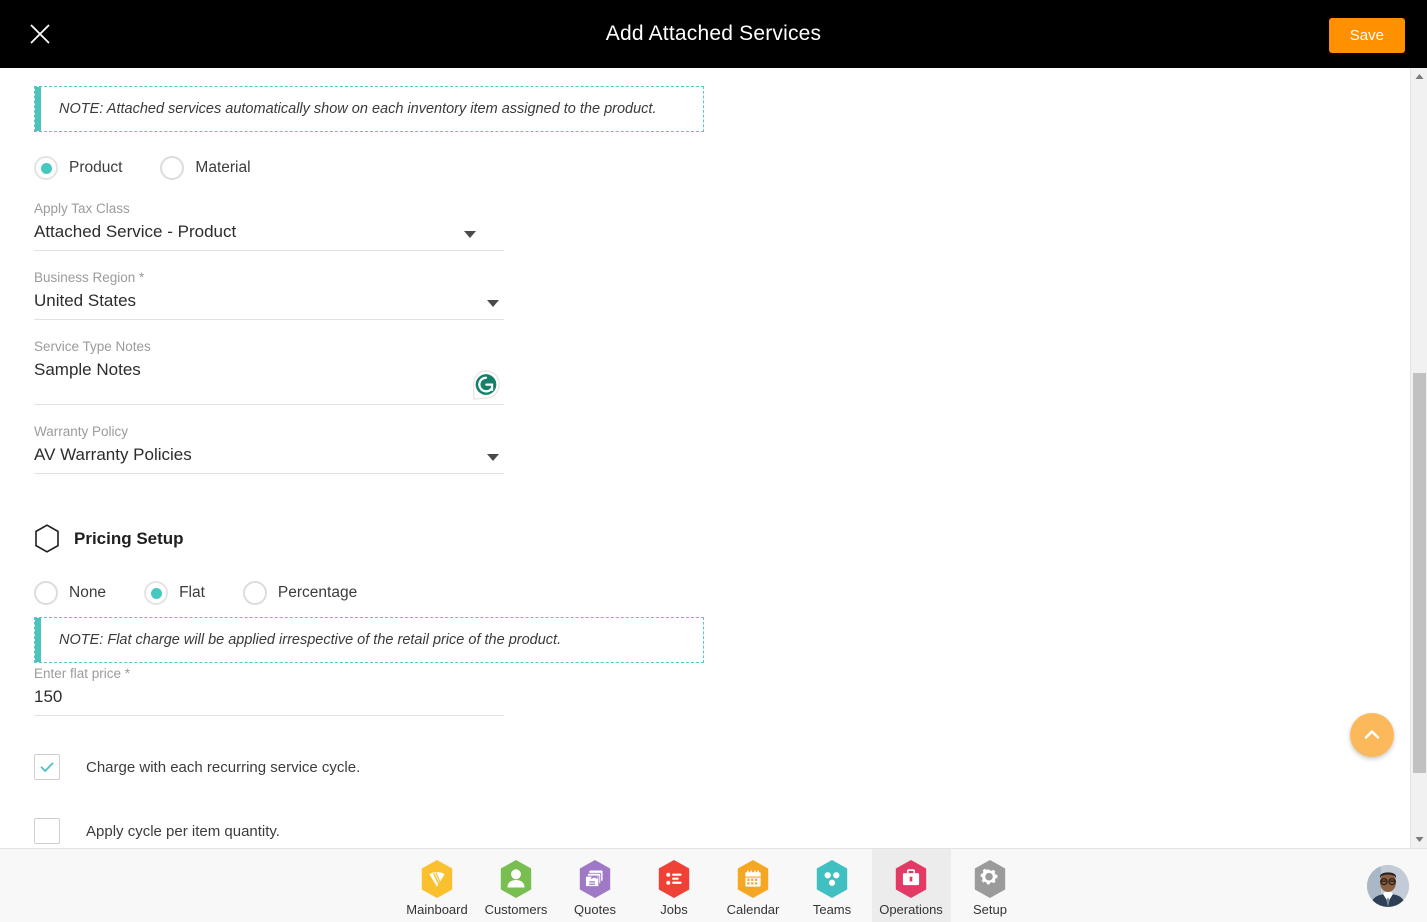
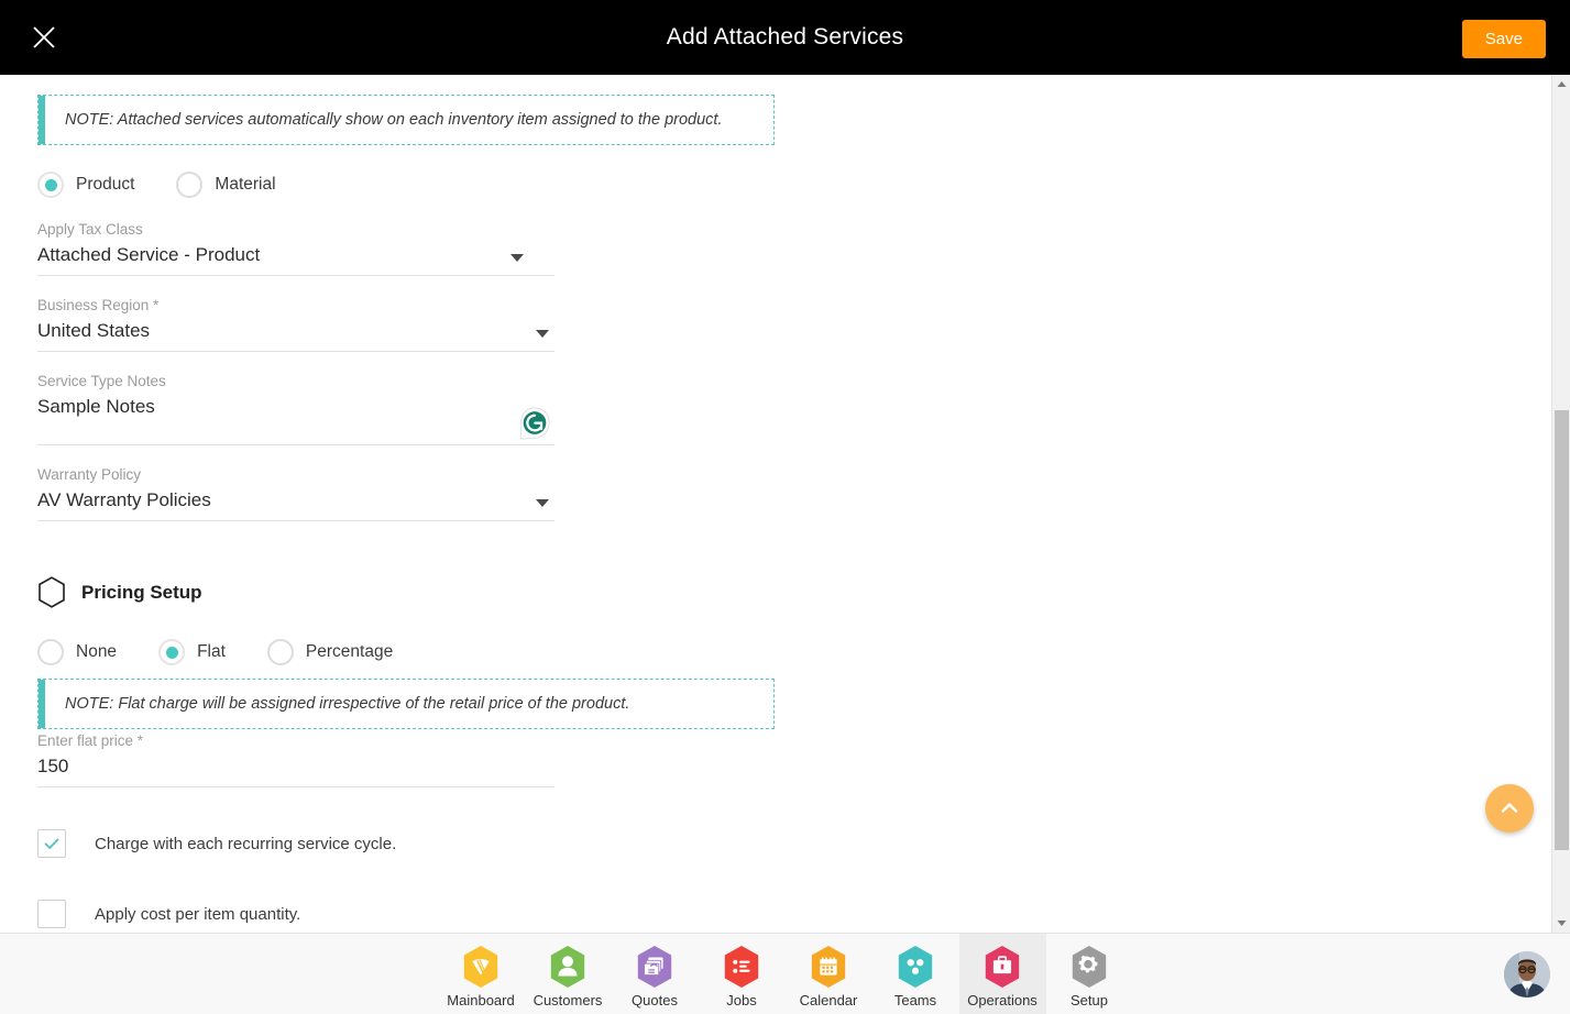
  Add Attached Services
  Save
  NOTE: Attached services automatically show on each inventory item assigned to the product.
  Product
  Material
  Apply Tax Class
  Attached Service - Product
  Business Region *
  United States
  Service Type Notes
  Sample Notes
  Warranty Policy
  AV Warranty Policies
  Pricing Setup
  None
  Flat
  Percentage
- NOTE: Flat charge will be applied irrespective of the retail price of the product.
+ NOTE: Flat charge will be assigned irrespective of the retail price of the product.
  Enter flat price *
  150
  Charge with each recurring service cycle.
- Apply cycle per item quantity.
+ Apply cost per item quantity.
  Mainboard
  Customers
  Quotes
  Jobs
  Calendar
  Teams
  Operations
  Setup
